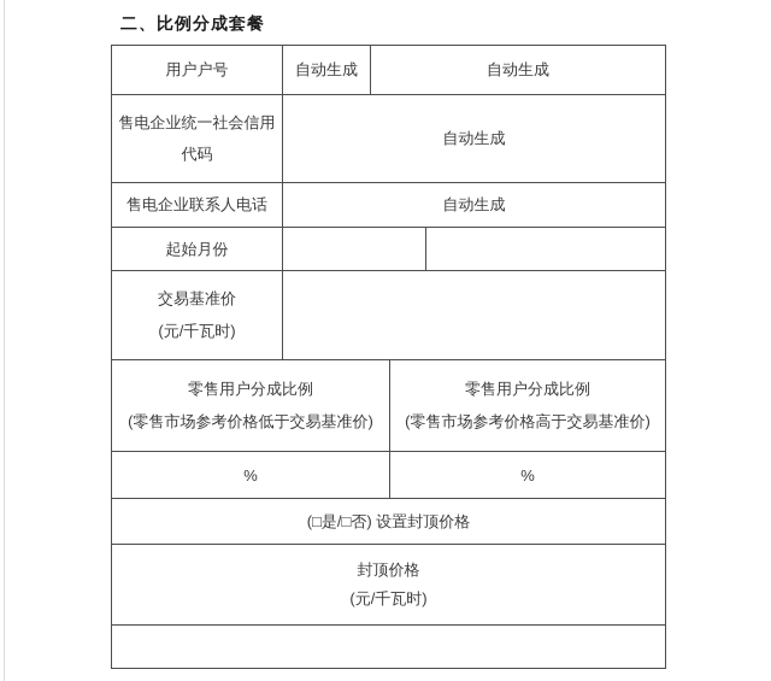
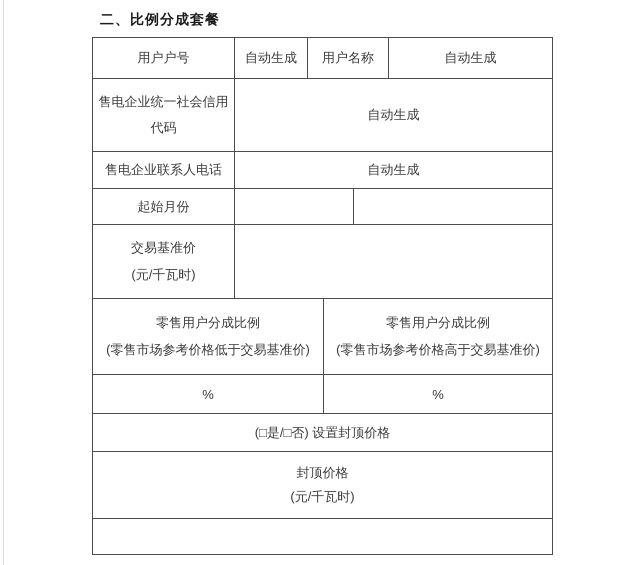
  二、比例分成套餐
  用户户号
  自动生成
+ 用户名称
  自动生成
  售电企业统一社会信用
  代码
  自动生成
  售电企业联系人电话
  自动生成
  起始月份
  交易基准价
  (元/千瓦时)
  零售用户分成比例
  (零售市场参考价格低于交易基准价)
  零售用户分成比例
  (零售市场参考价格高于交易基准价)
  %
  %
  (□是/□否) 设置封顶价格
  封顶价格
  (元/千瓦时)
